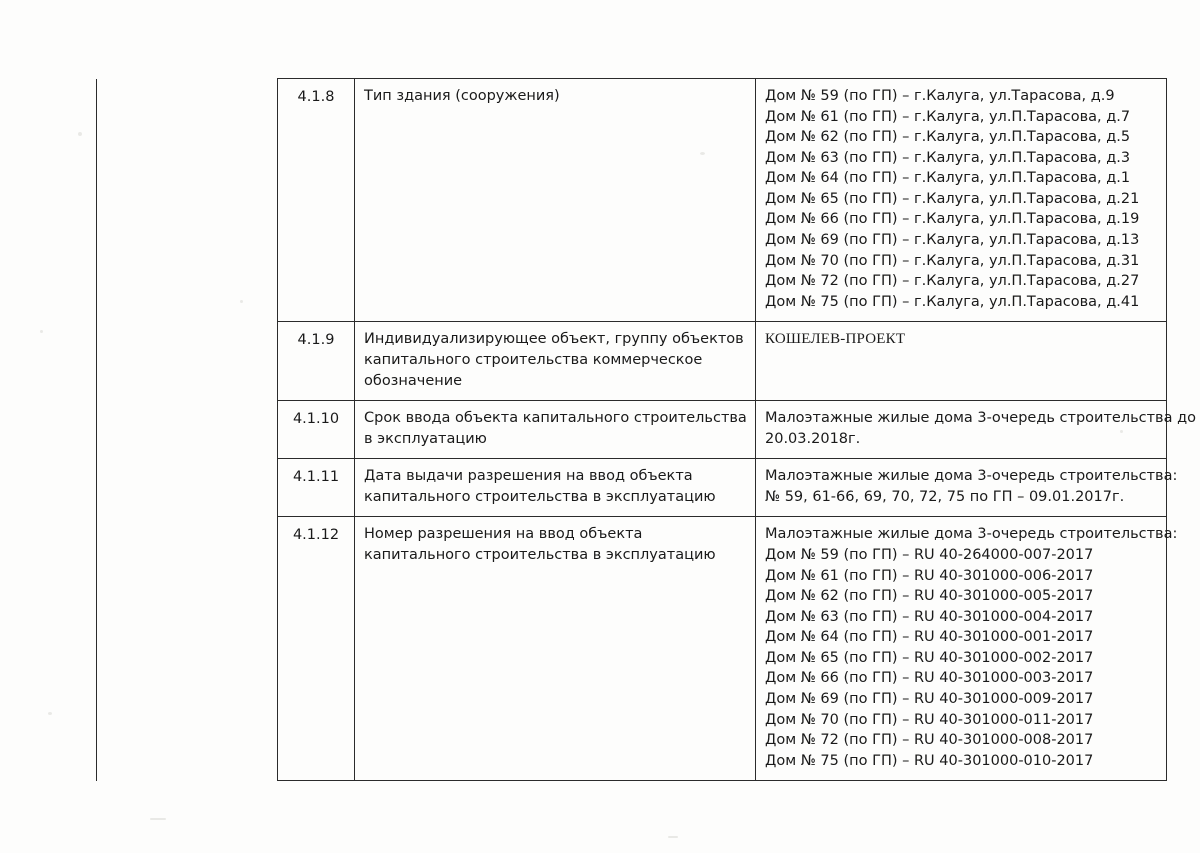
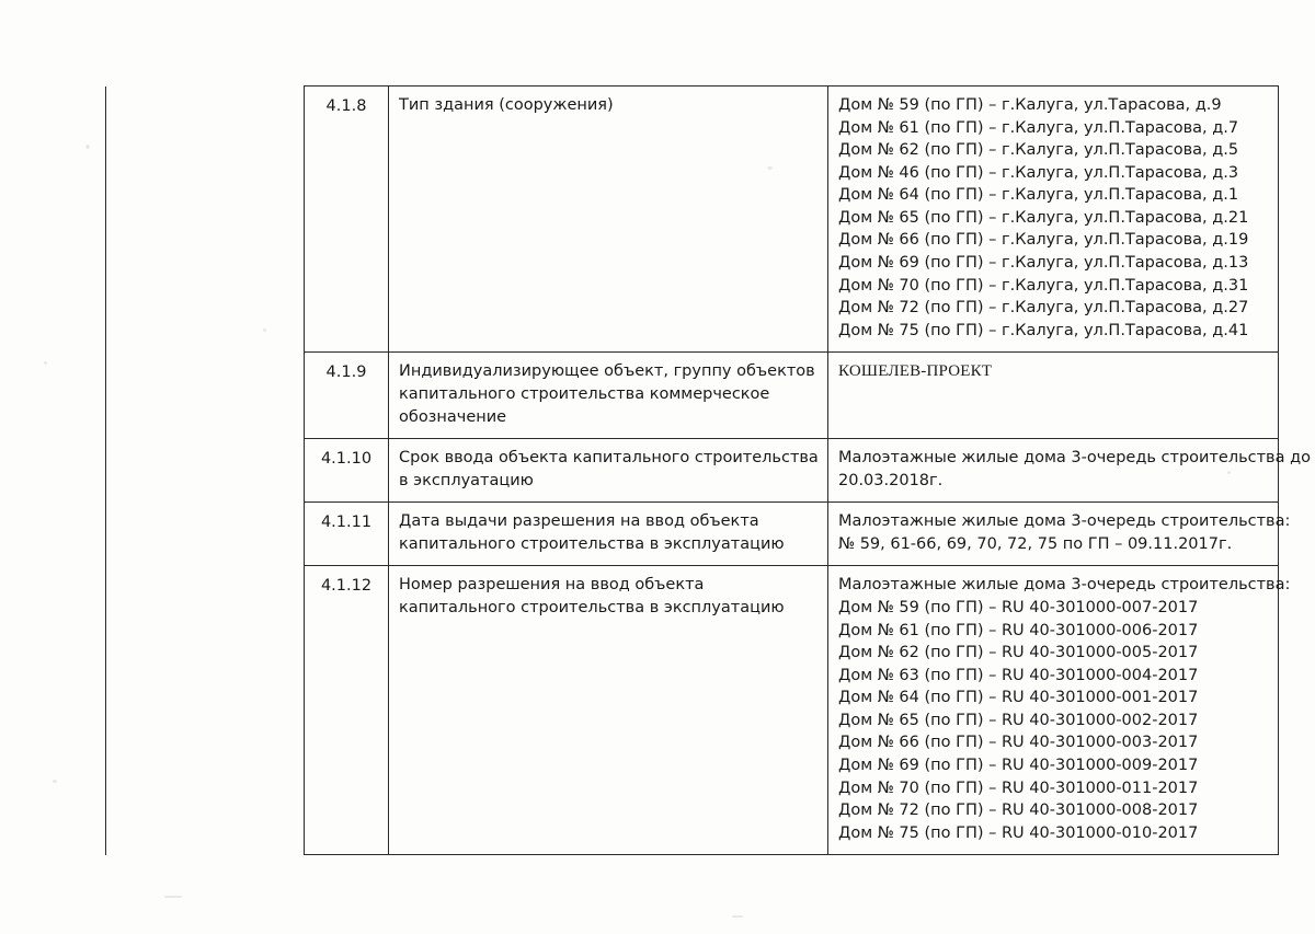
- 	4.1.8	Тип здания (сооружения)	Дом № 59 (по ГП) – г.Калуга, ул.Тарасова, д.9 Дом № 61 (по ГП) – г.Калуга, ул.П.Тарасова, д.7 Дом № 62 (по ГП) – г.Калуга, ул.П.Тарасова, д.5 Дом № 63 (по ГП) – г.Калуга, ул.П.Тарасова, д.3 Дом № 64 (по ГП) – г.Калуга, ул.П.Тарасова, д.1 Дом № 65 (по ГП) – г.Калуга, ул.П.Тарасова, д.21 Дом № 66 (по ГП) – г.Калуга, ул.П.Тарасова, д.19 Дом № 69 (по ГП) – г.Калуга, ул.П.Тарасова, д.13 Дом № 70 (по ГП) – г.Калуга, ул.П.Тарасова, д.31 Дом № 72 (по ГП) – г.Калуга, ул.П.Тарасова, д.27 Дом № 75 (по ГП) – г.Калуга, ул.П.Тарасова, д.41
+ 	4.1.8	Тип здания (сооружения)	Дом № 59 (по ГП) – г.Калуга, ул.Тарасова, д.9 Дом № 61 (по ГП) – г.Калуга, ул.П.Тарасова, д.7 Дом № 62 (по ГП) – г.Калуга, ул.П.Тарасова, д.5 Дом № 46 (по ГП) – г.Калуга, ул.П.Тарасова, д.3 Дом № 64 (по ГП) – г.Калуга, ул.П.Тарасова, д.1 Дом № 65 (по ГП) – г.Калуга, ул.П.Тарасова, д.21 Дом № 66 (по ГП) – г.Калуга, ул.П.Тарасова, д.19 Дом № 69 (по ГП) – г.Калуга, ул.П.Тарасова, д.13 Дом № 70 (по ГП) – г.Калуга, ул.П.Тарасова, д.31 Дом № 72 (по ГП) – г.Калуга, ул.П.Тарасова, д.27 Дом № 75 (по ГП) – г.Калуга, ул.П.Тарасова, д.41
  4.1.9	Индивидуализирующее объект, группу объектов капитального строительства коммерческое обозначение	КОШЕЛЕВ-ПРОЕКТ
  4.1.10	Срок ввода объекта капитального строительства в эксплуатацию	Малоэтажные жилые дома 3-очередь строительства до 20.03.2018г.
- 4.1.11	Дата выдачи разрешения на ввод объекта капитального строительства в эксплуатацию	Малоэтажные жилые дома 3-очередь строительства: № 59, 61-66, 69, 70, 72, 75 по ГП – 09.01.2017г.
+ 4.1.11	Дата выдачи разрешения на ввод объекта капитального строительства в эксплуатацию	Малоэтажные жилые дома 3-очередь строительства: № 59, 61-66, 69, 70, 72, 75 по ГП – 09.11.2017г.
- 4.1.12	Номер разрешения на ввод объекта капитального строительства в эксплуатацию	Малоэтажные жилые дома 3-очередь строительства: Дом № 59 (по ГП) – RU 40-264000-007-2017 Дом № 61 (по ГП) – RU 40-301000-006-2017 Дом № 62 (по ГП) – RU 40-301000-005-2017 Дом № 63 (по ГП) – RU 40-301000-004-2017 Дом № 64 (по ГП) – RU 40-301000-001-2017 Дом № 65 (по ГП) – RU 40-301000-002-2017 Дом № 66 (по ГП) – RU 40-301000-003-2017 Дом № 69 (по ГП) – RU 40-301000-009-2017 Дом № 70 (по ГП) – RU 40-301000-011-2017 Дом № 72 (по ГП) – RU 40-301000-008-2017 Дом № 75 (по ГП) – RU 40-301000-010-2017
+ 4.1.12	Номер разрешения на ввод объекта капитального строительства в эксплуатацию	Малоэтажные жилые дома 3-очередь строительства: Дом № 59 (по ГП) – RU 40-301000-007-2017 Дом № 61 (по ГП) – RU 40-301000-006-2017 Дом № 62 (по ГП) – RU 40-301000-005-2017 Дом № 63 (по ГП) – RU 40-301000-004-2017 Дом № 64 (по ГП) – RU 40-301000-001-2017 Дом № 65 (по ГП) – RU 40-301000-002-2017 Дом № 66 (по ГП) – RU 40-301000-003-2017 Дом № 69 (по ГП) – RU 40-301000-009-2017 Дом № 70 (по ГП) – RU 40-301000-011-2017 Дом № 72 (по ГП) – RU 40-301000-008-2017 Дом № 75 (по ГП) – RU 40-301000-010-2017
